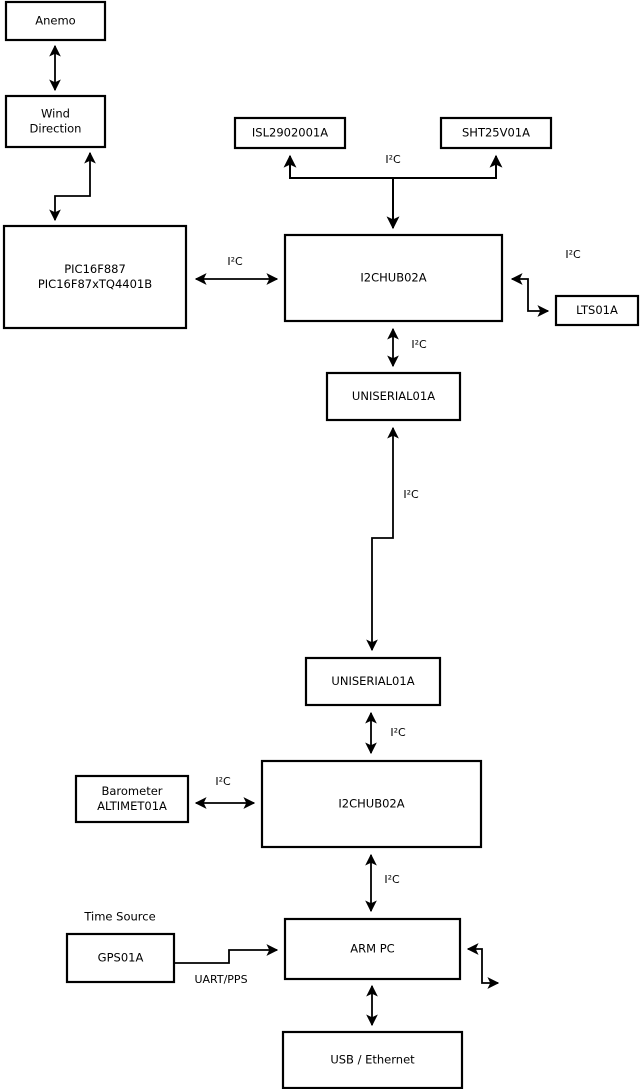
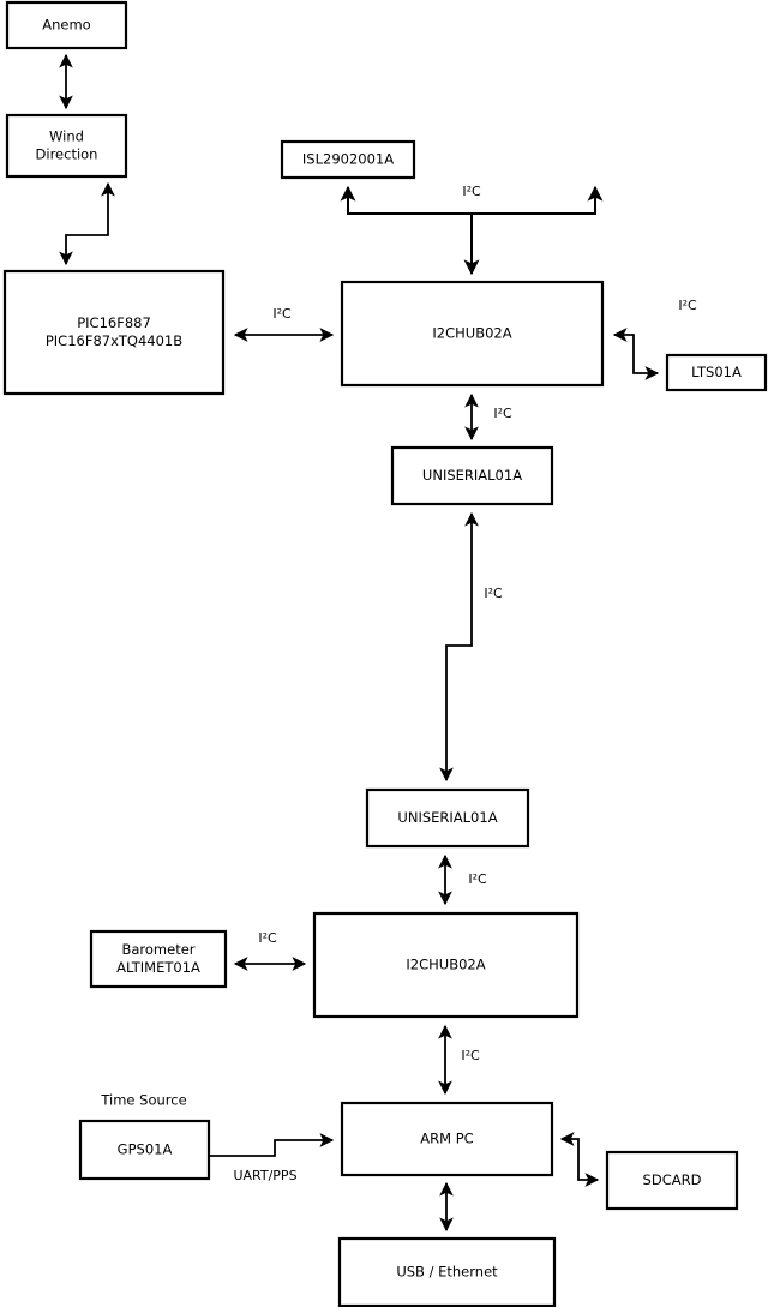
  Anemo
  Wind
  Direction
  PIC16F887
  PIC16F87xTQ4401B
  ISL2902001A
- SHT25V01A
  I2CHUB02A
  LTS01A
  UNISERIAL01A
  UNISERIAL01A
  Barometer
  ALTIMET01A
  I2CHUB02A
  GPS01A
  ARM PC
+ SDCARD
  USB / Ethernet
  I²C
  I²C
  I²C
  I²C
  I²C
  I²C
  I²C
  I²C
  UART/PPS
  Time Source
